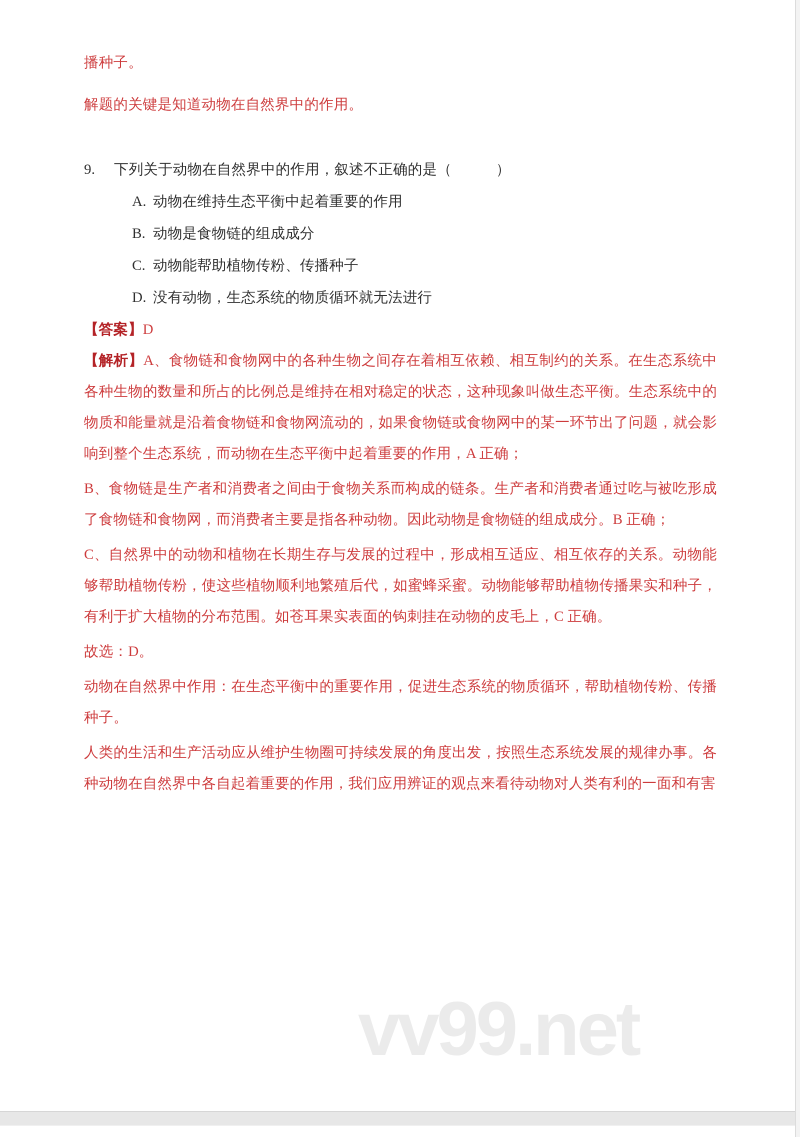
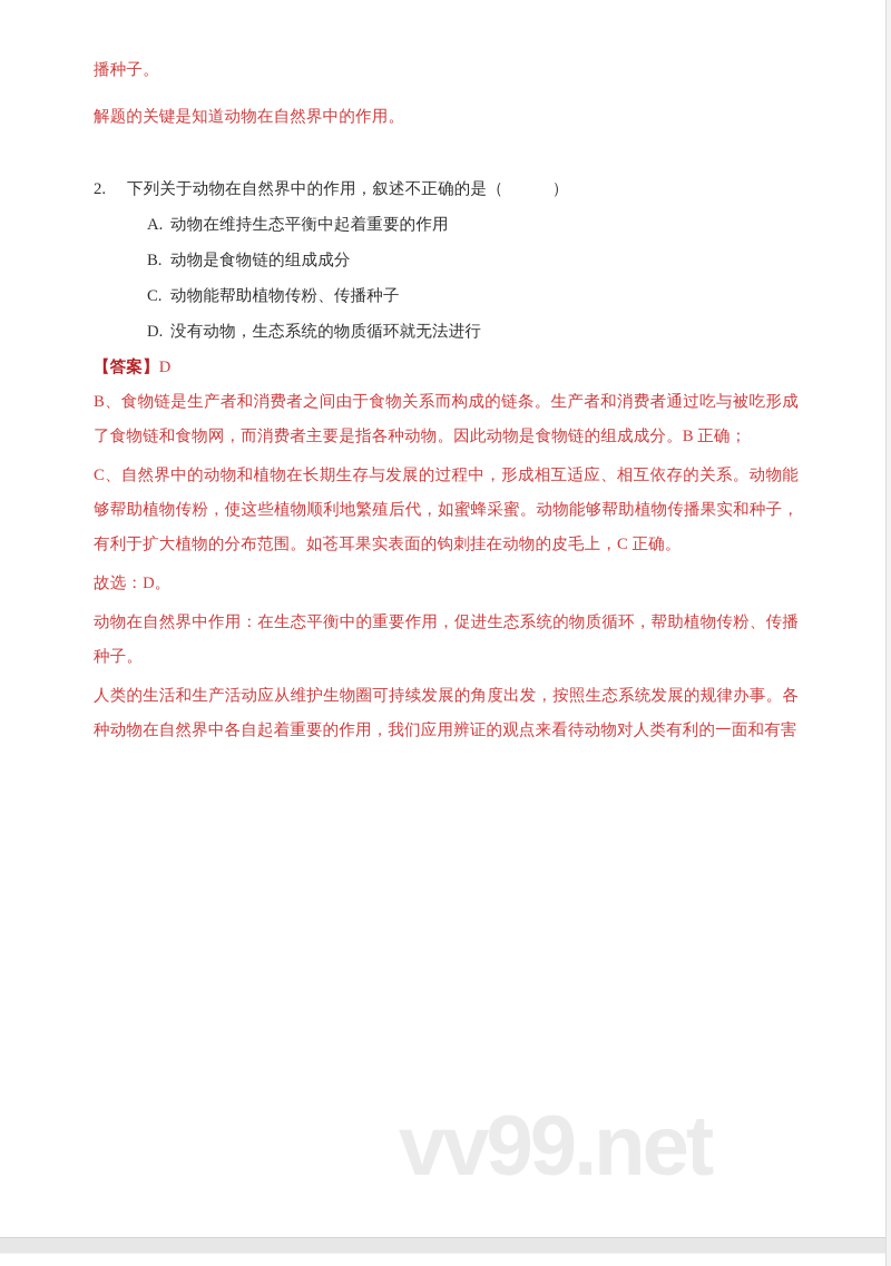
  播种子。
  解题的关键是知道动物在自然界中的作用。
- 9.
+ 2.
  下列关于动物在自然界中的作用，叙述不正确的是（ ）
  A.
  动物在维持生态平衡中起着重要的作用
  B.
  动物是食物链的组成成分
  C.
  动物能帮助植物传粉、传播种子
  D.
  没有动物，生态系统的物质循环就无法进行
  【答案】D
- 【解析】A、食物链和食物网中的各种生物之间存在着相互依赖、相互制约的关系。在生态系统中各种生物的数量和所占的比例总是维持在相对稳定的状态，这种现象叫做生态平衡。生态系统中的物质和能量就是沿着食物链和食物网流动的，如果食物链或食物网中的某一环节出了问题，就会影响到整个生态系统，而动物在生态平衡中起着重要的作用，A 正确；
  B、食物链是生产者和消费者之间由于食物关系而构成的链条。生产者和消费者通过吃与被吃形成了食物链和食物网，而消费者主要是指各种动物。因此动物是食物链的组成成分。B 正确；
  C、自然界中的动物和植物在长期生存与发展的过程中，形成相互适应、相互依存的关系。动物能够帮助植物传粉，使这些植物顺利地繁殖后代，如蜜蜂采蜜。动物能够帮助植物传播果实和种子，有利于扩大植物的分布范围。如苍耳果实表面的钩刺挂在动物的皮毛上，C 正确。
  故选：D。
  动物在自然界中作用：在生态平衡中的重要作用，促进生态系统的物质循环，帮助植物传粉、传播种子。
  人类的生活和生产活动应从维护生物圈可持续发展的角度出发，按照生态系统发展的规律办事。各种动物在自然界中各自起着重要的作用，我们应用辨证的观点来看待动物对人类有利的一面和有害
